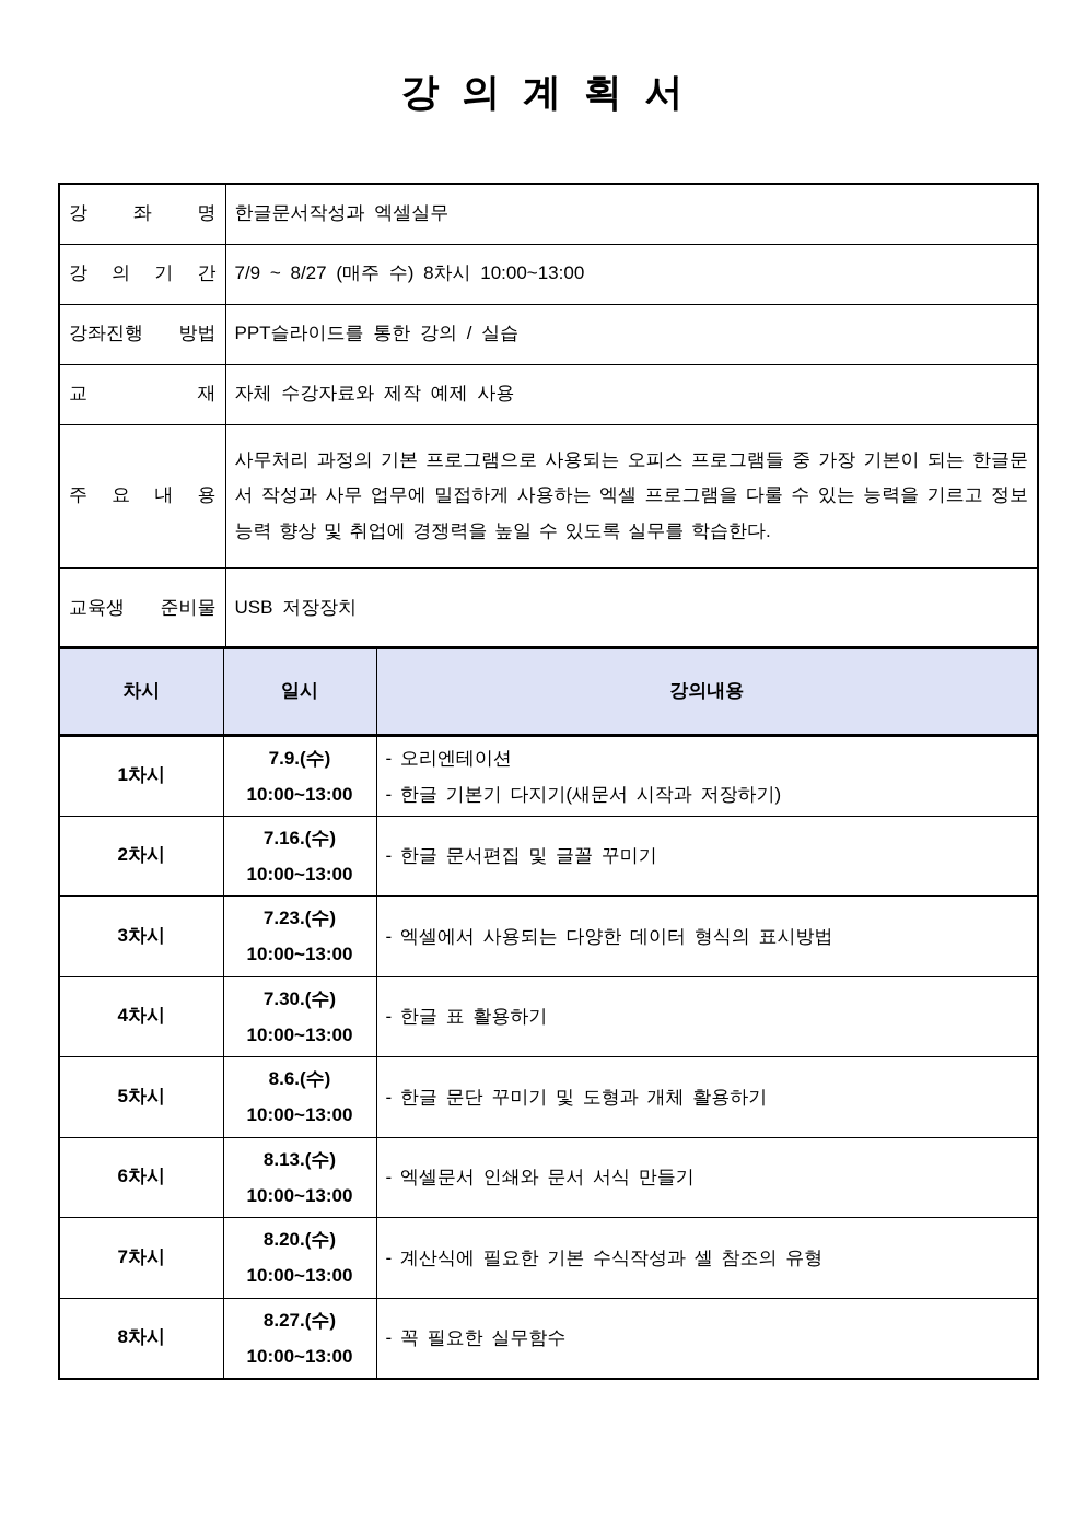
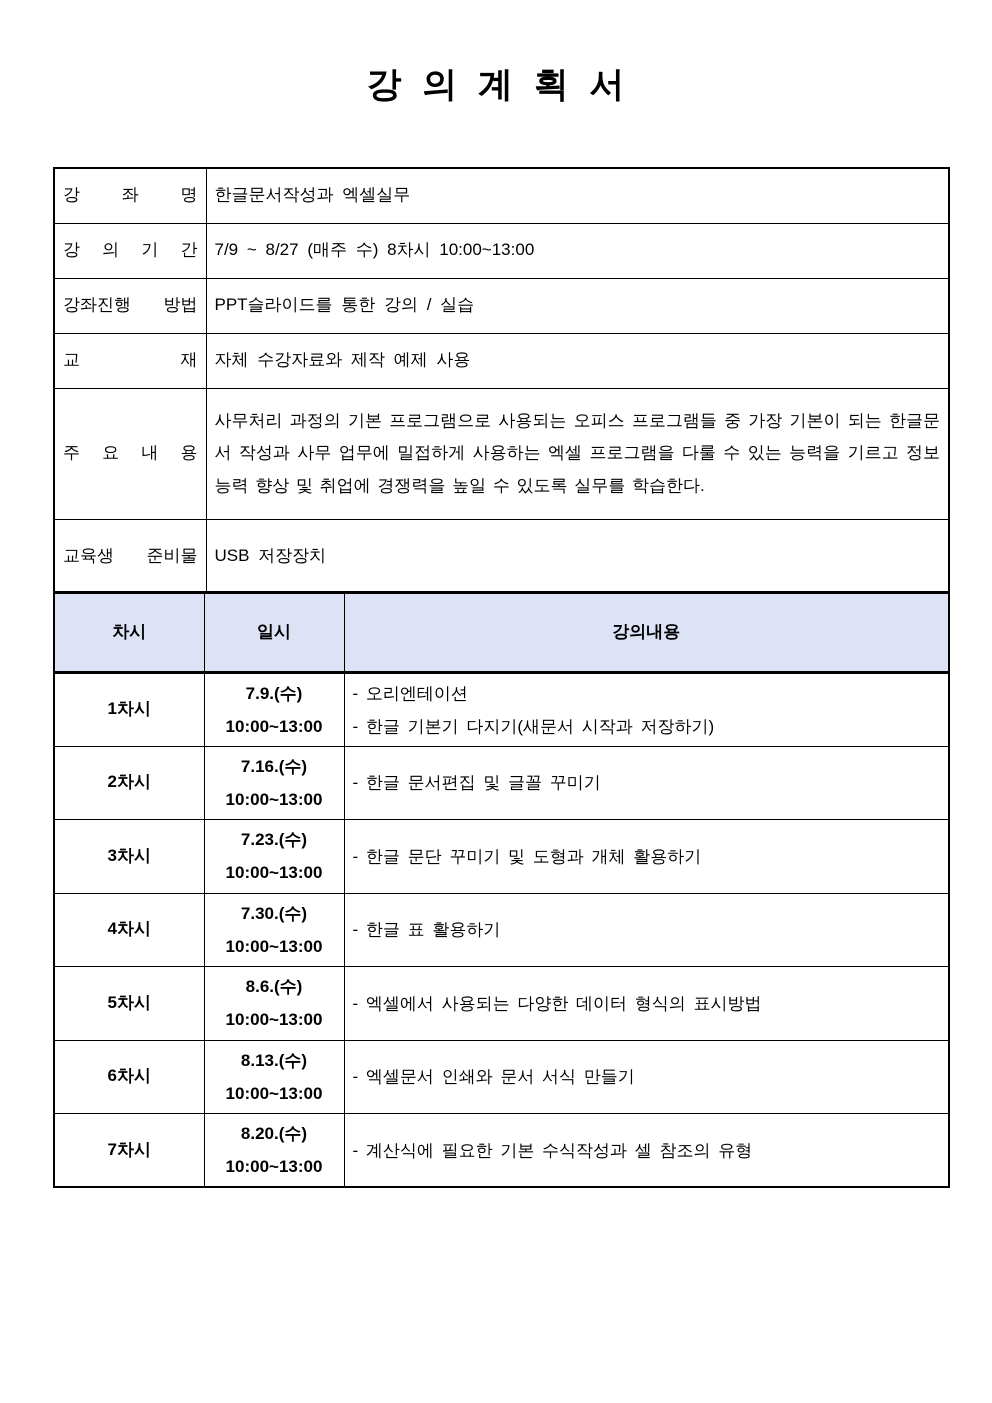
  강 의 계 획 서
  강 좌 명	한글문서작성과 엑셀실무
  강 의 기 간	7/9 ~ 8/27 (매주 수) 8차시 10:00~13:00
  강좌진행 방법	PPT슬라이드를 통한 강의 / 실습
  교 재	자체 수강자료와 제작 예제 사용
  주 요 내 용	사무처리 과정의 기본 프로그램으로 사용되는 오피스 프로그램들 중 가장 기본이 되는 한글문서 작성과 사무 업무에 밀접하게 사용하는 엑셀 프로그램을 다룰 수 있는 능력을 기르고 정보능력 향상 및 취업에 경쟁력을 높일 수 있도록 실무를 학습한다.
  교육생 준비물	USB 저장장치
  차시	일시	강의내용
  1차시	7.9.(수) 10:00~13:00	- 오리엔테이션 - 한글 기본기 다지기(새문서 시작과 저장하기)
  2차시	7.16.(수) 10:00~13:00	- 한글 문서편집 및 글꼴 꾸미기
- 3차시	7.23.(수) 10:00~13:00	- 엑셀에서 사용되는 다양한 데이터 형식의 표시방법
+ 3차시	7.23.(수) 10:00~13:00	- 한글 문단 꾸미기 및 도형과 개체 활용하기
  4차시	7.30.(수) 10:00~13:00	- 한글 표 활용하기
- 5차시	8.6.(수) 10:00~13:00	- 한글 문단 꾸미기 및 도형과 개체 활용하기
+ 5차시	8.6.(수) 10:00~13:00	- 엑셀에서 사용되는 다양한 데이터 형식의 표시방법
  6차시	8.13.(수) 10:00~13:00	- 엑셀문서 인쇄와 문서 서식 만들기
  7차시	8.20.(수) 10:00~13:00	- 계산식에 필요한 기본 수식작성과 셀 참조의 유형
- 8차시	8.27.(수) 10:00~13:00	- 꼭 필요한 실무함수
